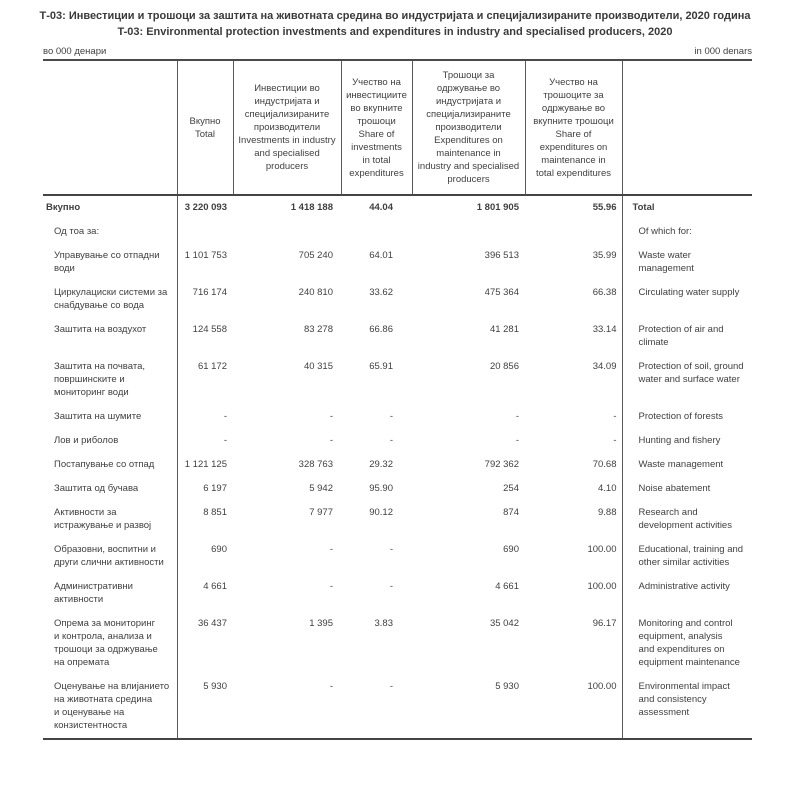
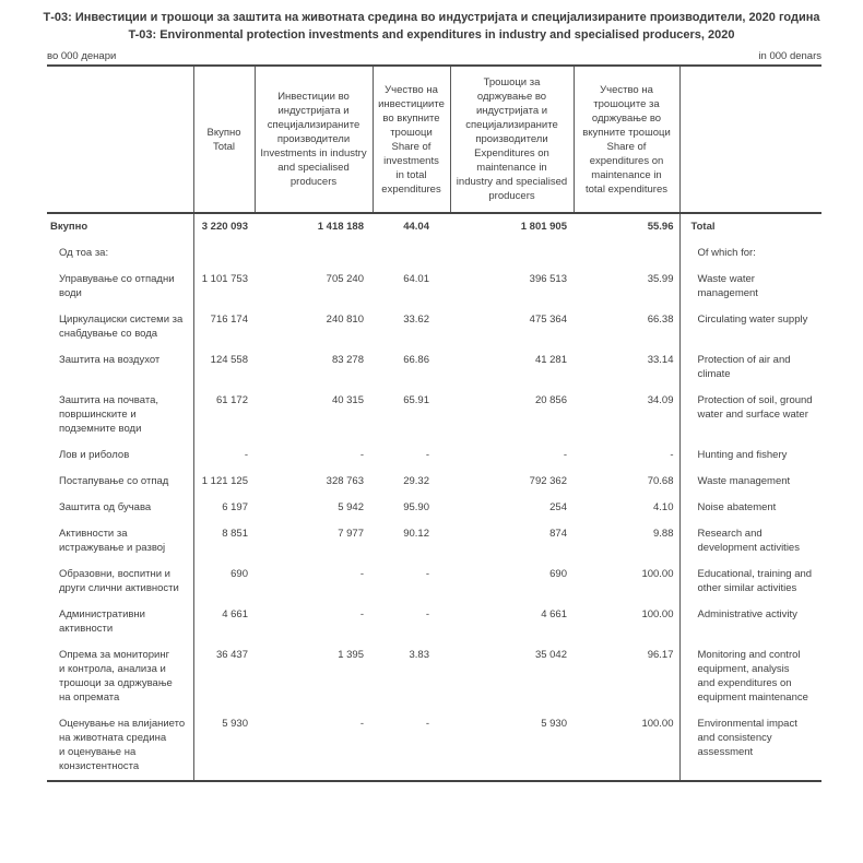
  Т-03: Инвестиции и трошоци за заштита на животната средина во индустријата и специјализираните производители, 2020 година
  T-03: Environmental protection investments and expenditures in industry and specialised producers, 2020
  во 000 денари
  in 000 denars
  	Вкупно Total	Инвестиции во индустријата и специјализираните производители Investments in industry and specialised producers	Учество на инвестициите во вкупните трошоци Share of investments in total expenditures	Трошоци за одржување во индустријата и специјализираните производители Expenditures on maintenance in industry and specialised producers	Учество на трошоците за одржување во вкупните трошоци Share of expenditures on maintenance in total expenditures
  Вкупно	3 220 093	1 418 188	44.04	1 801 905	55.96	Total
  Од тоа за:						Of which for:
  Управување со отпадни води	1 101 753	705 240	64.01	396 513	35.99	Waste water management
  Циркулациски системи за снабдување со вода	716 174	240 810	33.62	475 364	66.38	Circulating water supply
  Заштита на воздухот	124 558	83 278	66.86	41 281	33.14	Protection of air and climate
- Заштита на почвата, површинските и мониторинг води	61 172	40 315	65.91	20 856	34.09	Protection of soil, ground water and surface water
+ Заштита на почвата, површинските и подземните води	61 172	40 315	65.91	20 856	34.09	Protection of soil, ground water and surface water
- Заштита на шумите	-	-	-	-	-	Protection of forests
  Лов и риболов	-	-	-	-	-	Hunting and fishery
  Постапување со отпад	1 121 125	328 763	29.32	792 362	70.68	Waste management
  Заштита од бучава	6 197	5 942	95.90	254	4.10	Noise abatement
  Активности за истражување и развој	8 851	7 977	90.12	874	9.88	Research and development activities
  Образовни, воспитни и други слични активности	690	-	-	690	100.00	Educational, training and other similar activities
  Административни активности	4 661	-	-	4 661	100.00	Administrative activity
  Опрема за мониторинг и контрола, анализа и трошоци за одржување на опремата	36 437	1 395	3.83	35 042	96.17	Monitoring and control equipment, analysis and expenditures on equipment maintenance
  Оценување на влијанието на животната средина и оценување на конзистентноста	5 930	-	-	5 930	100.00	Environmental impact and consistency assessment
